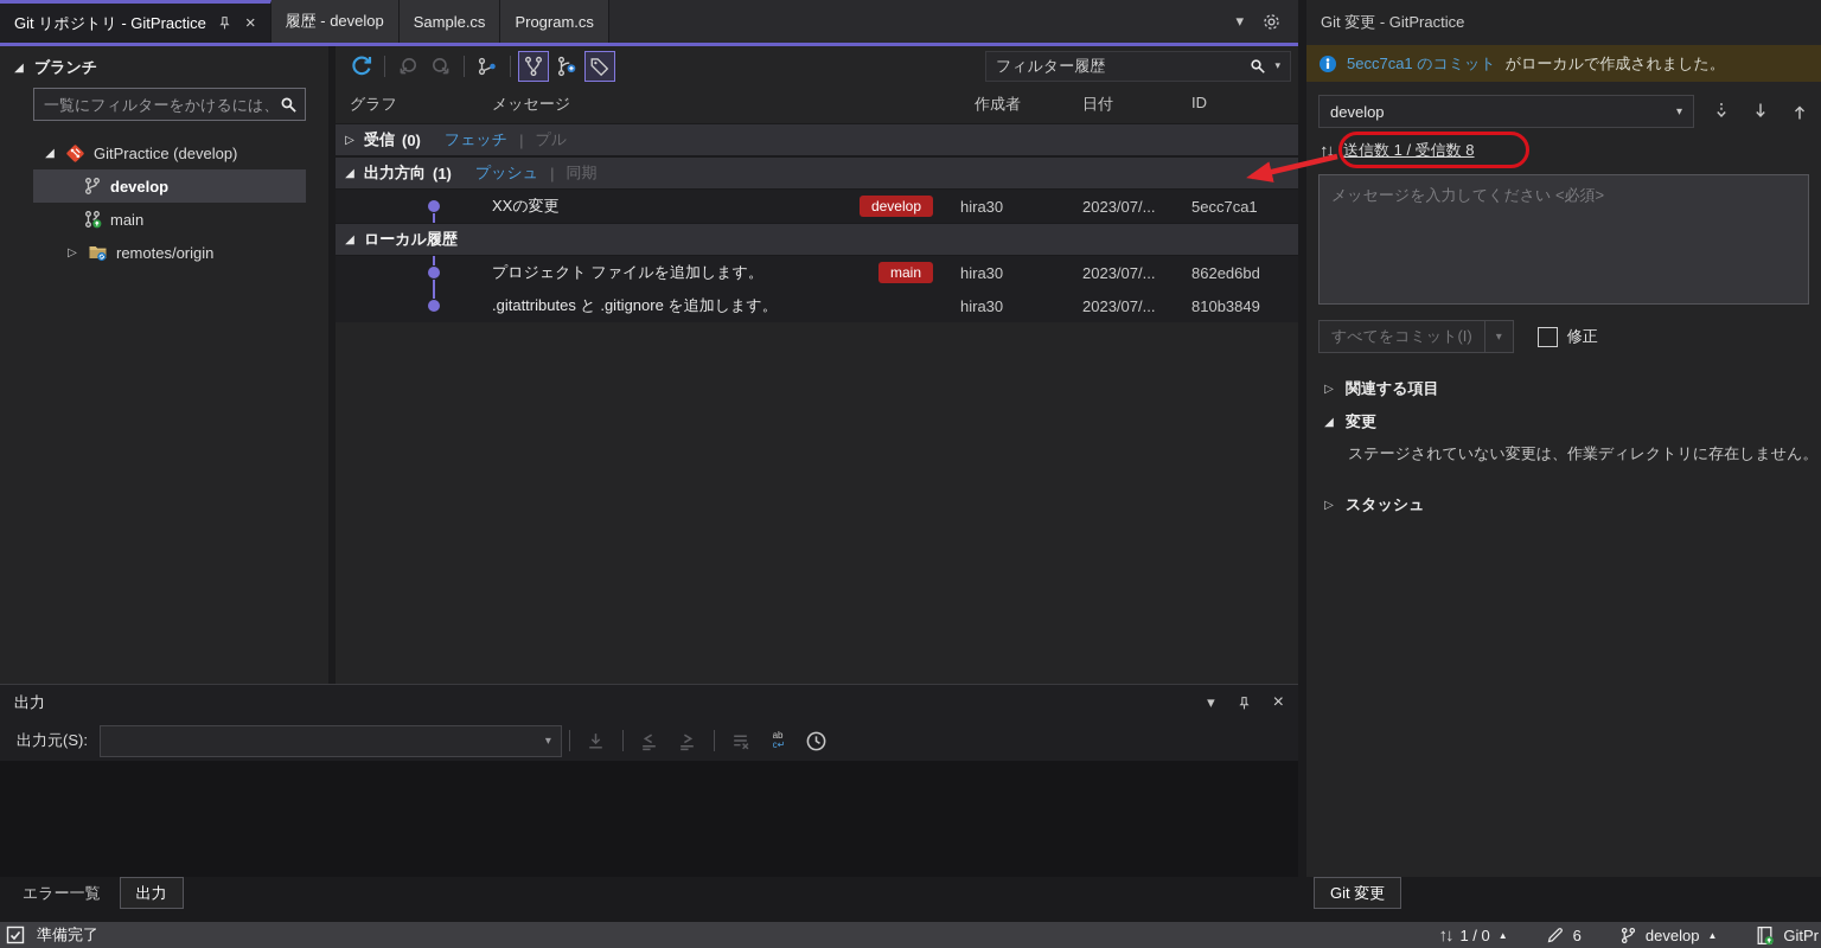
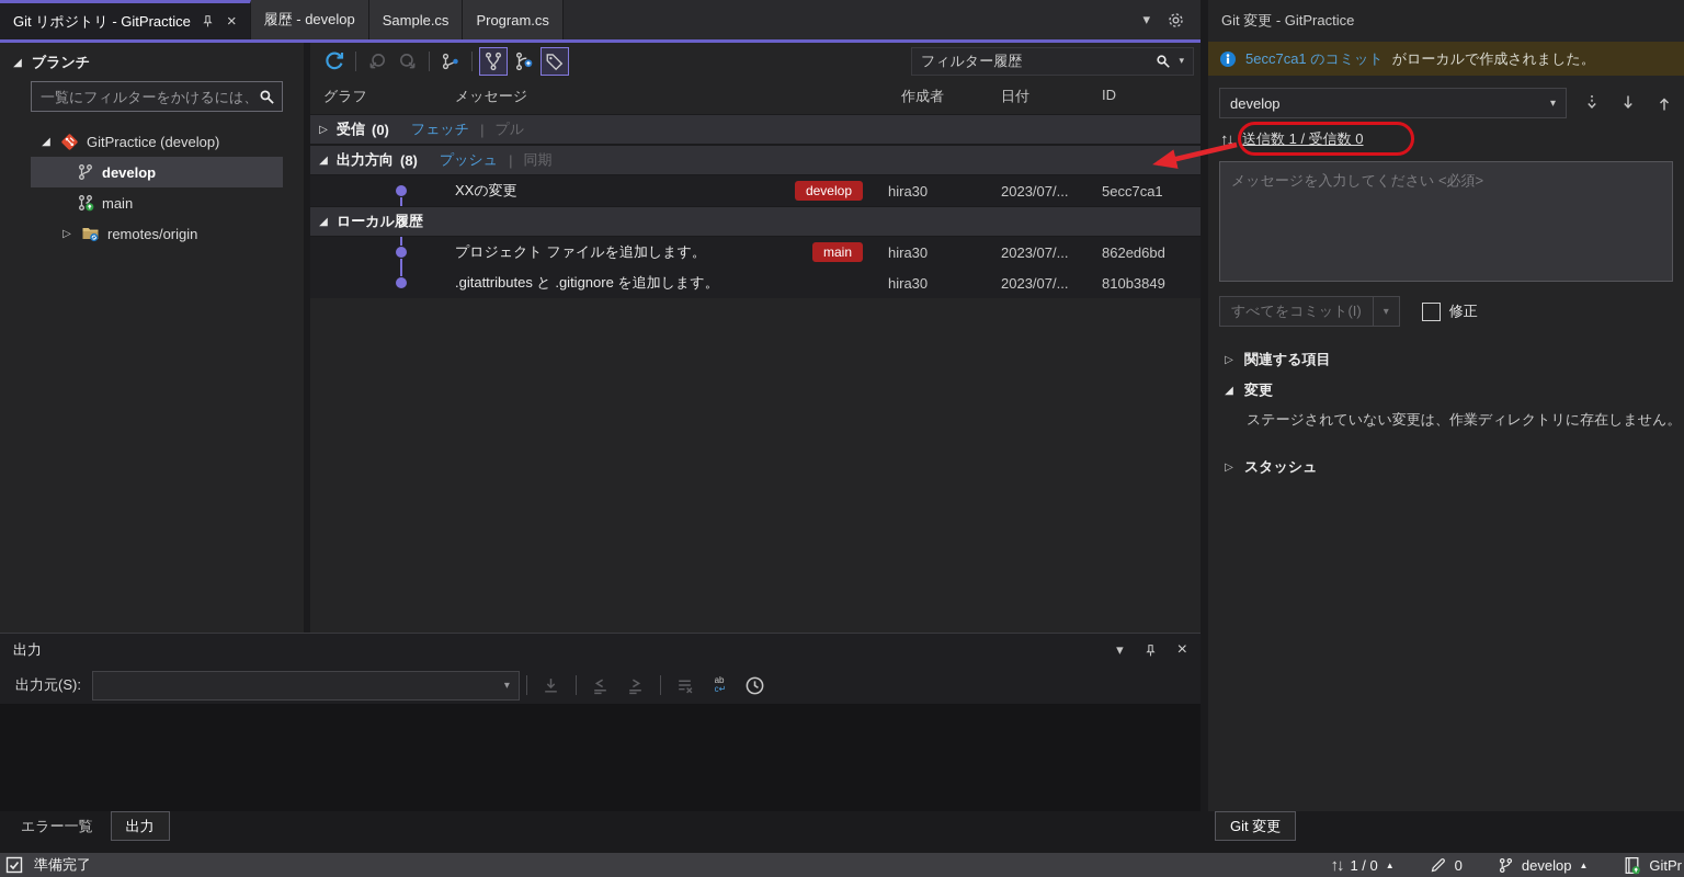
  Git リポジトリ - GitPractice
  ×
  履歴 - develop
  Sample.cs
  Program.cs
  ▾
  ◢
  ブランチ
  一覧にフィルターをかけるには、
  ◢
  GitPractice (develop)
  develop
  main
  ▷
  remotes/origin
  フィルター履歴
  ▾
  グラフ
  メッセージ
  作成者
  日付
  ID
  ▷
  受信
  (0)
  フェッチ
  |
  プル
  ◢
  出力方向
- (1)
+ (8)
  プッシュ
  |
  同期
  XXの変更
  develop
  hira30
  2023/07/...
  5ecc7ca1
  ◢
  ローカル履歴
  プロジェクト ファイルを追加します。
  main
  hira30
  2023/07/...
  862ed6bd
  .gitattributes と .gitignore を追加します。
  hira30
  2023/07/...
  810b3849
  出力
  ▾
  ×
  出力元(S):
  ▾
  ab
  c↵
  エラー一覧
  出力
  Git 変更
  Git 変更 - GitPractice
  5ecc7ca1 のコミット
  がローカルで作成されました。
  develop
  ▾
  ↑↓
- 送信数 1 / 受信数 8
+ 送信数 1 / 受信数 0
  メッセージを入力してください <必須>
  すべてをコミット(I)
  ▾
  修正
  ▷
  関連する項目
  ◢
  変更
  ステージされていない変更は、作業ディレクトリに存在しません。
  ▷
  スタッシュ
  準備完了
  ↑↓
  1 / 0
  ▲
- 6
+ 0
  develop
  ▲
  GitPr
